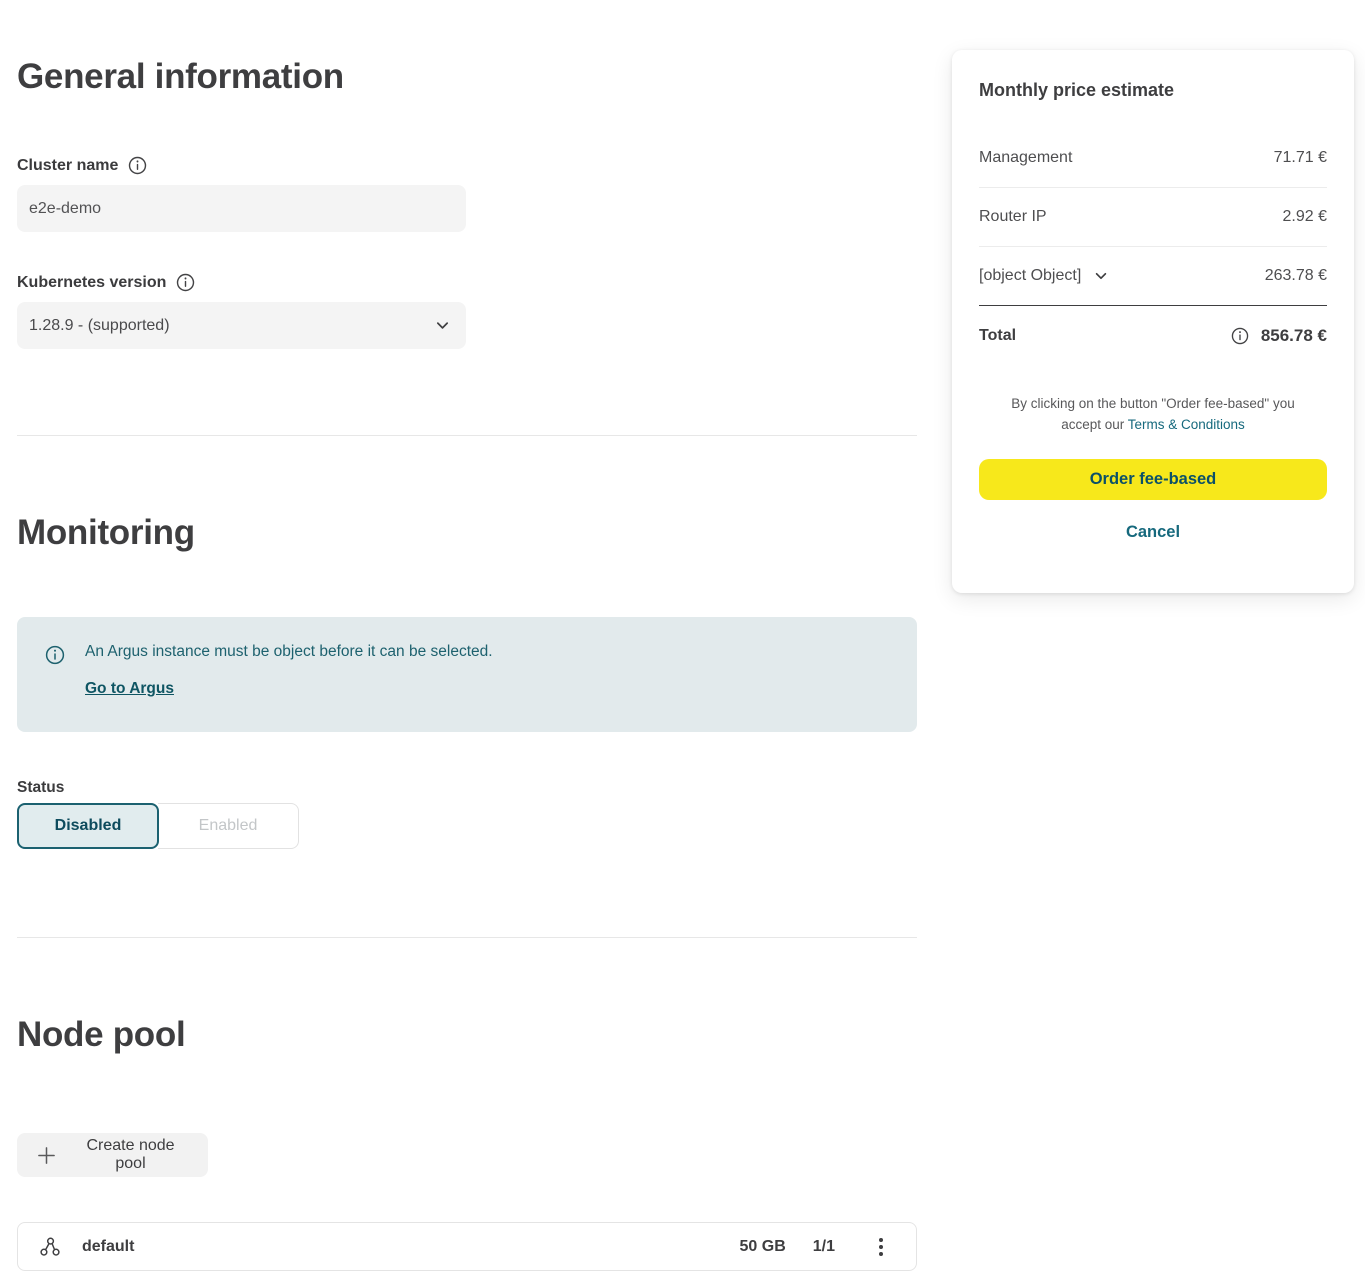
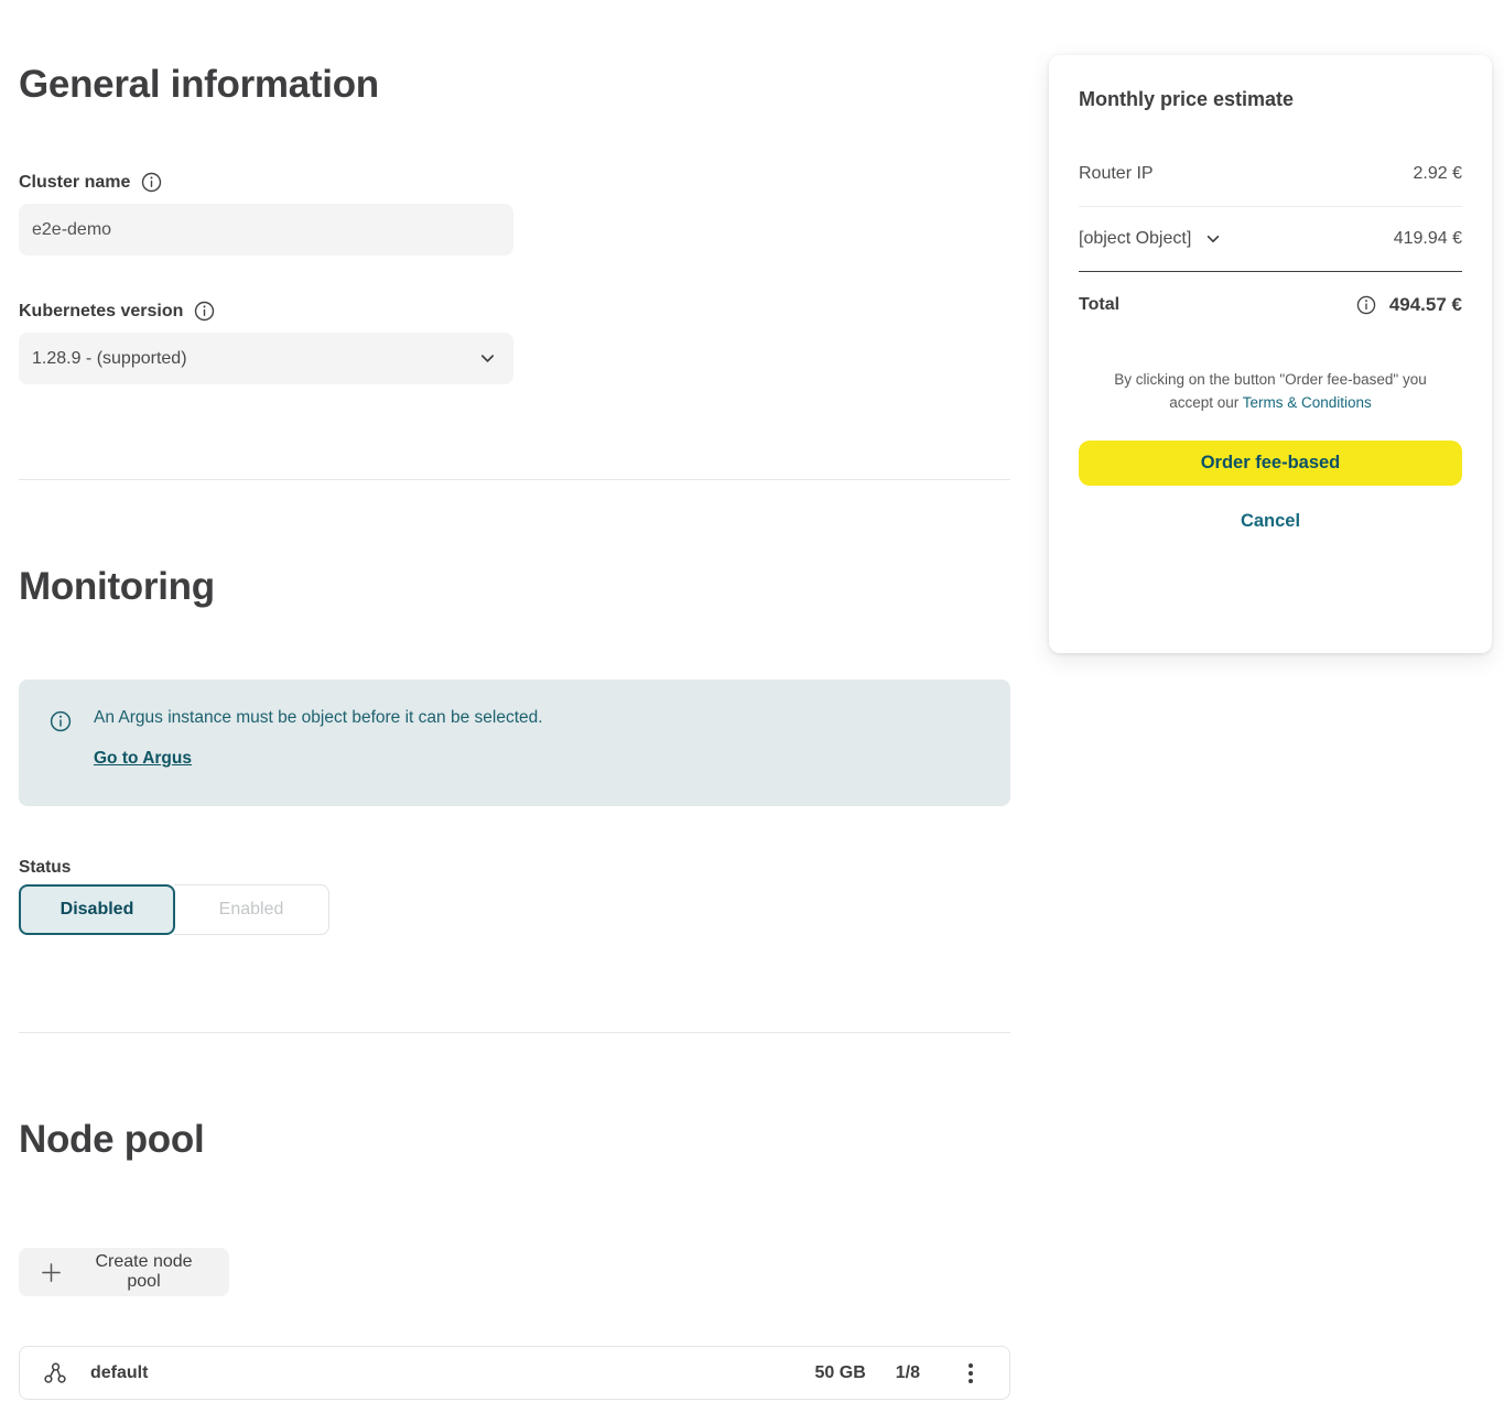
  General information
  Cluster name
  e2e-demo
  Kubernetes version
  1.28.9 - (supported)
  Monitoring
  An Argus instance must be object before it can be selected.
  Go to Argus
  Status
  Disabled
  Enabled
  Node pool
  Create node pool
  default
  50 GB
- 1/1
+ 1/8
  Monthly price estimate
- Management
- 71.71 €
  Router IP
  2.92 €
  [object Object]
- 263.78 €
+ 419.94 €
  Total
- 856.78 €
+ 494.57 €
  By clicking on the button "Order fee-based" you
  accept our Terms & Conditions
  Order fee-based
  Cancel
